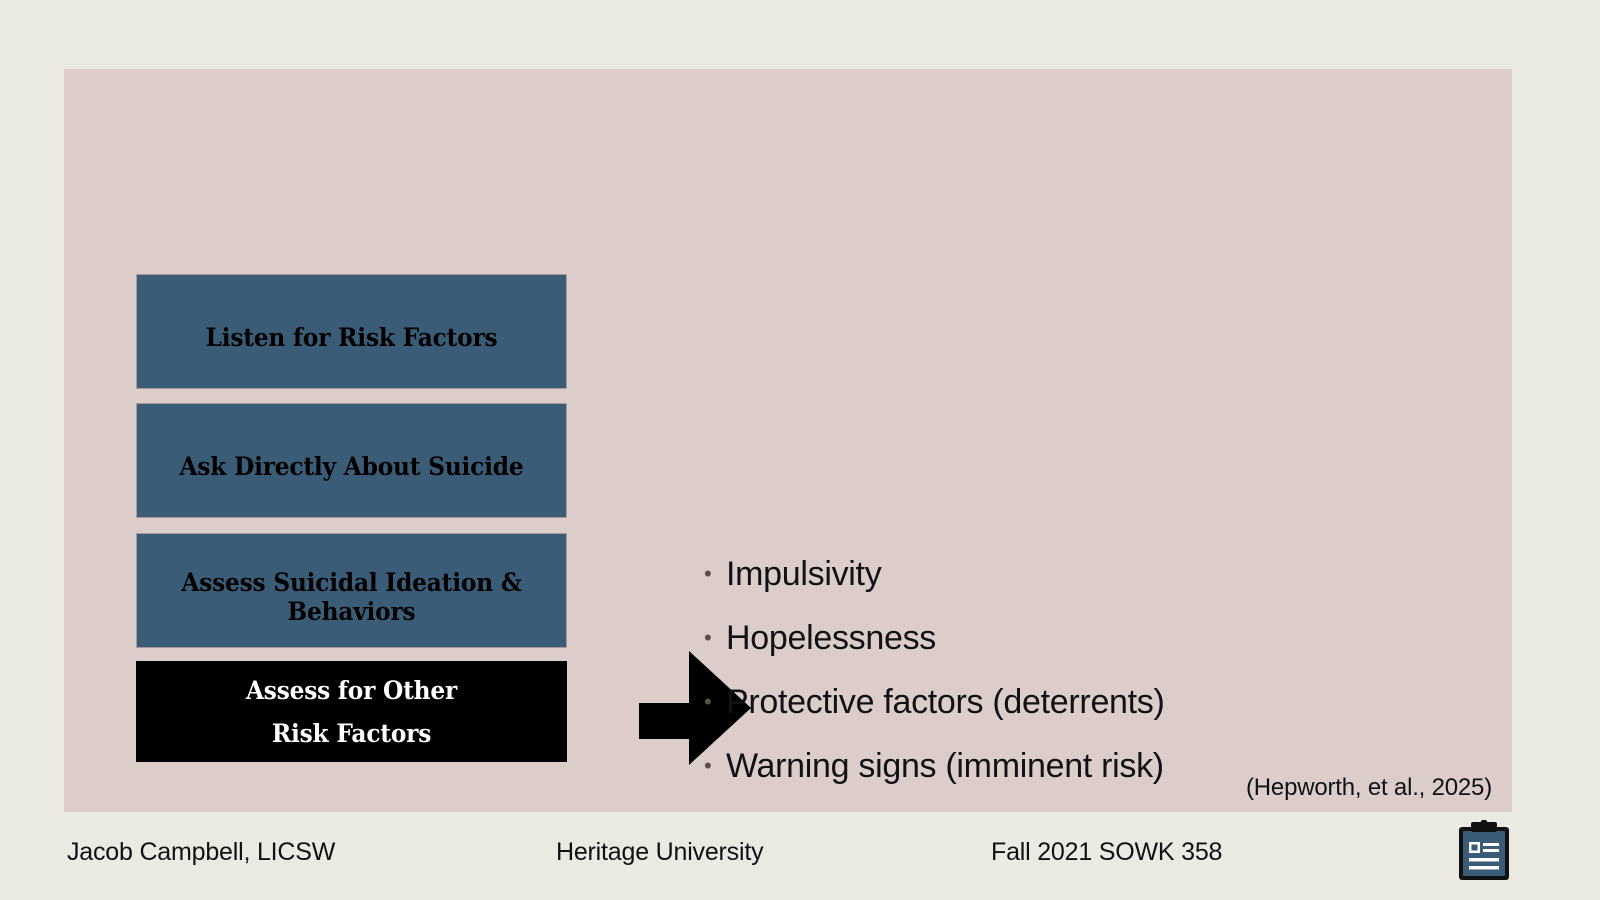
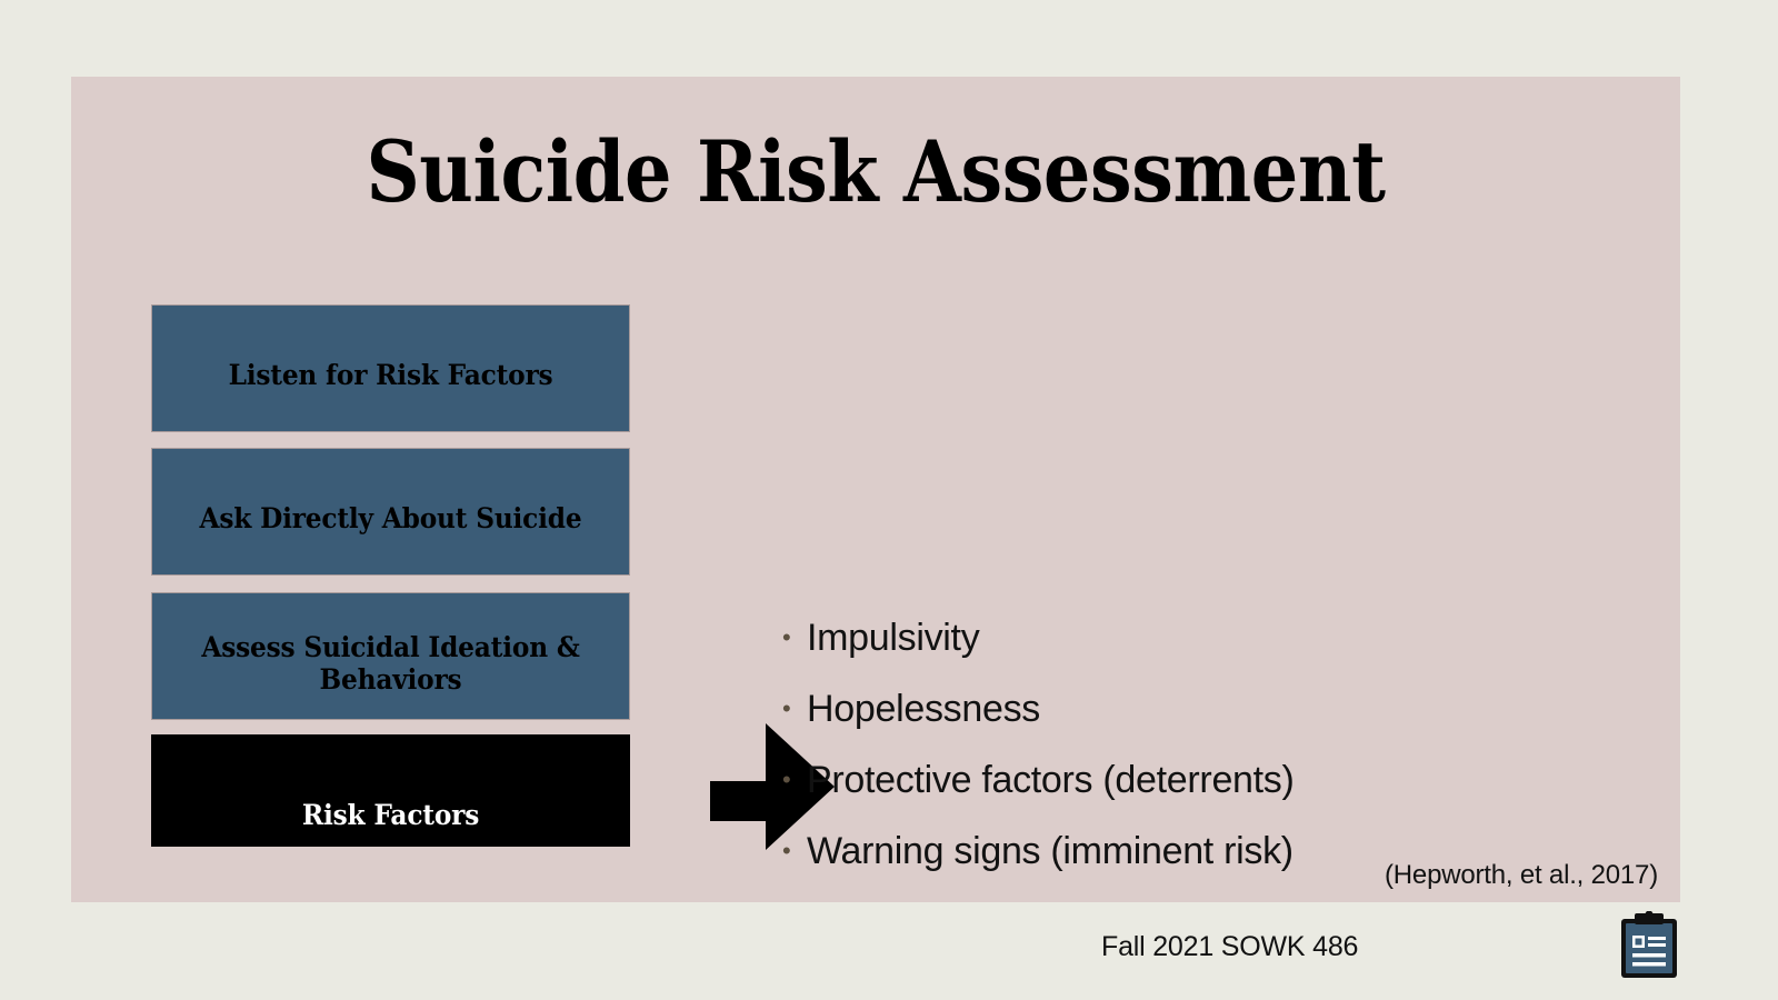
+ Suicide Risk Assessment
  Listen for Risk Factors
  Ask Directly About Suicide
  Assess Suicidal Ideation & Behaviors
- Assess for Other
  Risk Factors
  •
  Impulsivity
  •
  Hopelessness
  •
  Protective factors (deterrents)
  •
  Warning signs (imminent risk)
- (Hepworth, et al., 2025)
+ (Hepworth, et al., 2017)
- Jacob Campbell, LICSW
- Heritage University
- Fall 2021 SOWK 358
+ Fall 2021 SOWK 486
